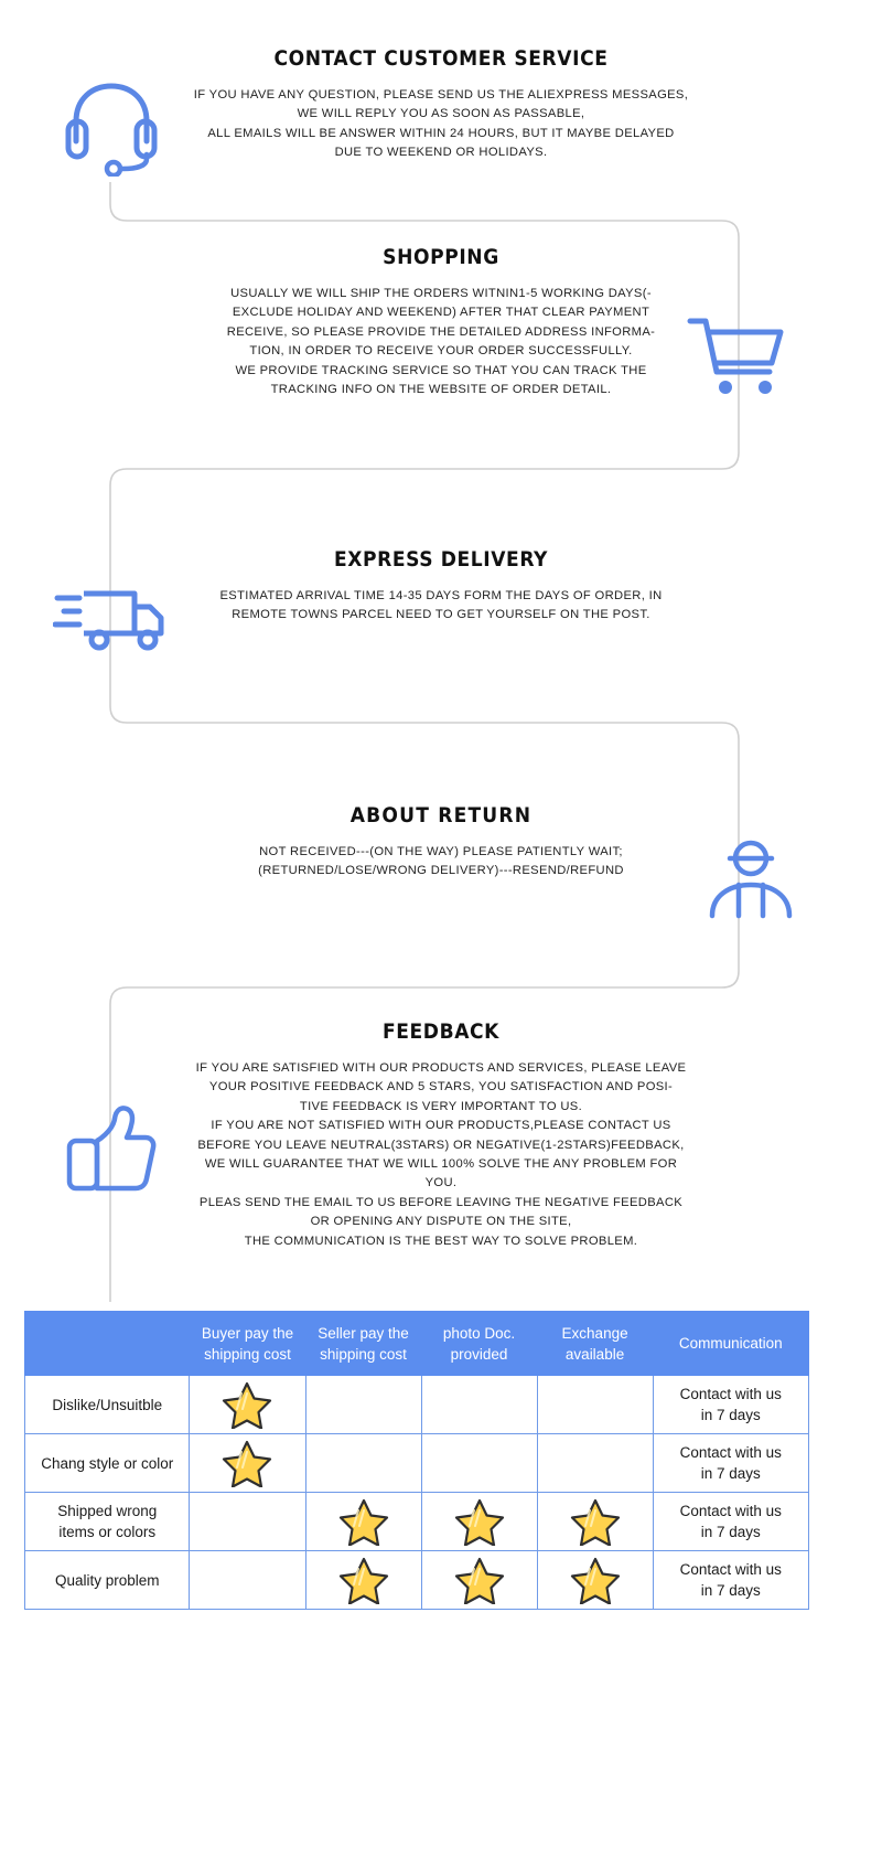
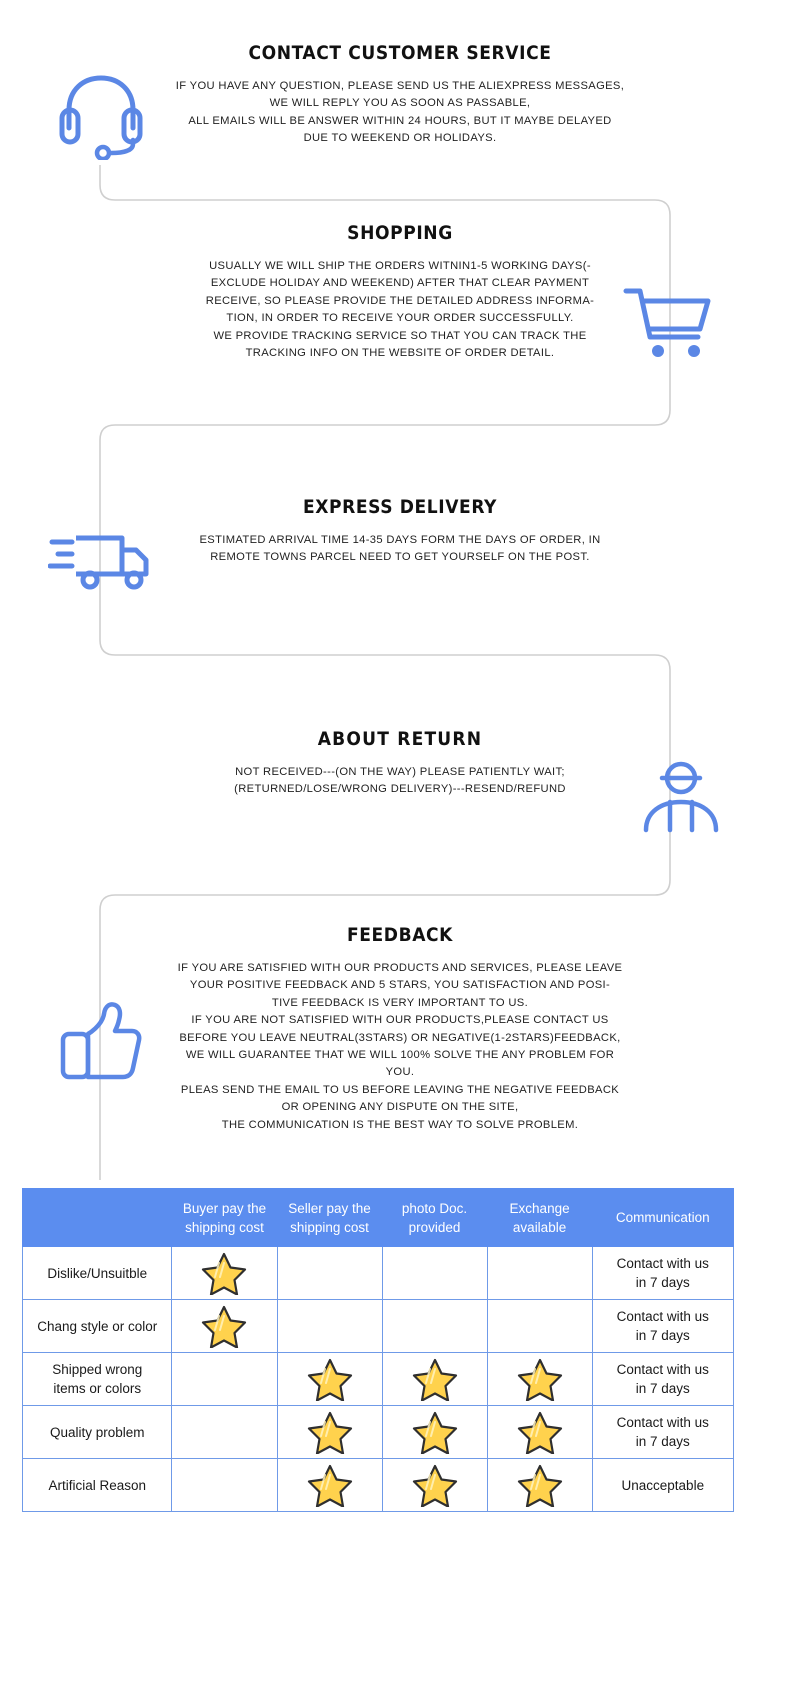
  CONTACT CUSTOMER SERVICE
  IF YOU HAVE ANY QUESTION, PLEASE SEND US THE ALIEXPRESS MESSAGES,
  WE WILL REPLY YOU AS SOON AS PASSABLE,
  ALL EMAILS WILL BE ANSWER WITHIN 24 HOURS, BUT IT MAYBE DELAYED
  DUE TO WEEKEND OR HOLIDAYS.
  SHOPPING
  USUALLY WE WILL SHIP THE ORDERS WITNIN1-5 WORKING DAYS(-
  EXCLUDE HOLIDAY AND WEEKEND) AFTER THAT CLEAR PAYMENT
  RECEIVE, SO PLEASE PROVIDE THE DETAILED ADDRESS INFORMA-
  TION, IN ORDER TO RECEIVE YOUR ORDER SUCCESSFULLY.
  WE PROVIDE TRACKING SERVICE SO THAT YOU CAN TRACK THE
  TRACKING INFO ON THE WEBSITE OF ORDER DETAIL.
  EXPRESS DELIVERY
  ESTIMATED ARRIVAL TIME 14-35 DAYS FORM THE DAYS OF ORDER, IN
  REMOTE TOWNS PARCEL NEED TO GET YOURSELF ON THE POST.
  ABOUT RETURN
  NOT RECEIVED---(ON THE WAY) PLEASE PATIENTLY WAIT;
  (RETURNED/LOSE/WRONG DELIVERY)---RESEND/REFUND
  FEEDBACK
  IF YOU ARE SATISFIED WITH OUR PRODUCTS AND SERVICES, PLEASE LEAVE
  YOUR POSITIVE FEEDBACK AND 5 STARS, YOU SATISFACTION AND POSI-
  TIVE FEEDBACK IS VERY IMPORTANT TO US.
  IF YOU ARE NOT SATISFIED WITH OUR PRODUCTS,PLEASE CONTACT US
  BEFORE YOU LEAVE NEUTRAL(3STARS) OR NEGATIVE(1-2STARS)FEEDBACK,
  WE WILL GUARANTEE THAT WE WILL 100% SOLVE THE ANY PROBLEM FOR
  YOU.
  PLEAS SEND THE EMAIL TO US BEFORE LEAVING THE NEGATIVE FEEDBACK
  OR OPENING ANY DISPUTE ON THE SITE,
  THE COMMUNICATION IS THE BEST WAY TO SOLVE PROBLEM.
  	Buyer pay the shipping cost	Seller pay the shipping cost	photo Doc. provided	Exchange available	Communication
  Dislike/Unsuitble					Contact with us in 7 days
  Chang style or color					Contact with us in 7 days
  Shipped wrong items or colors					Contact with us in 7 days
  Quality problem					Contact with us in 7 days
+ Artificial Reason					Unacceptable
